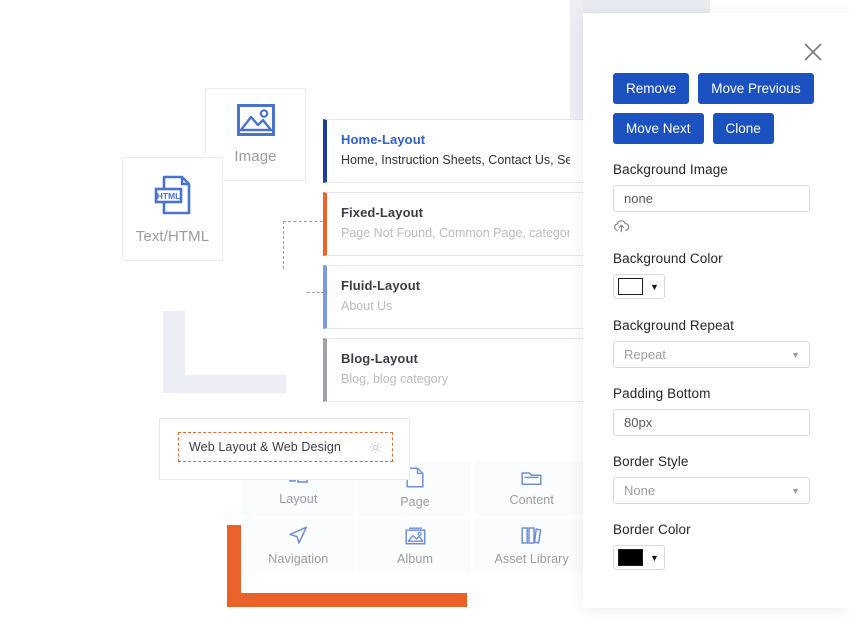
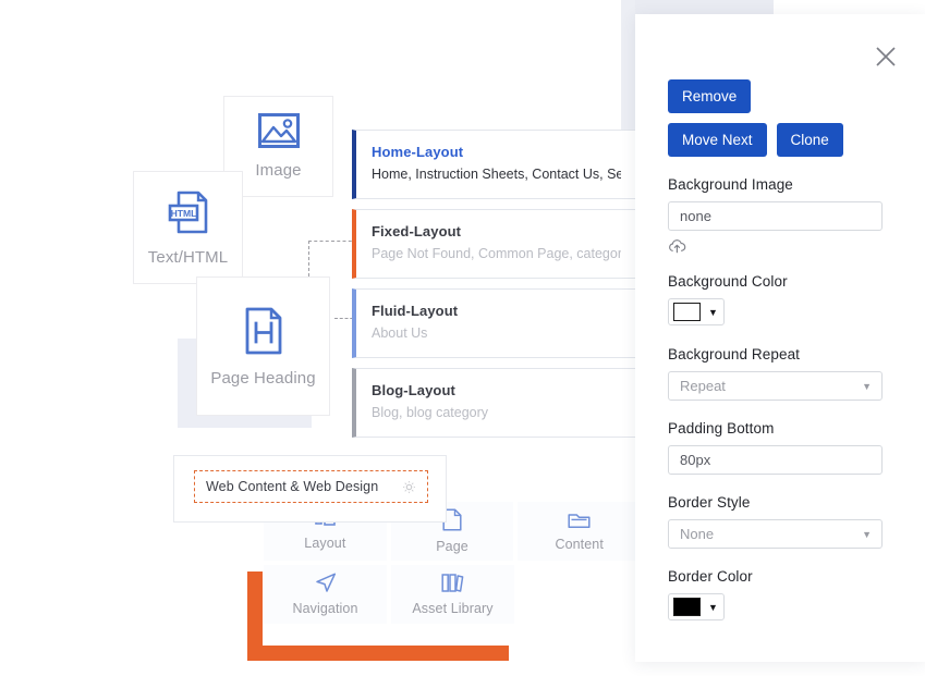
  Image
  HTML
  Text/HTML
+ Page Heading
  Home-Layout
  Home, Instruction Sheets, Contact Us, Se
  Fixed-Layout
  Page Not Found, Common Page, categor
  Fluid-Layout
  About Us
  Blog-Layout
  Blog, blog category
  Layout
  Page
  Content
  Navigation
- Album
  Asset Library
- Web Layout & Web Design
+ Web Content & Web Design
  Remove
- Move Previous
  Move Next
  Clone
  Background Image
  none
  Background Color
  ▼
  Background Repeat
  Repeat
  ▼
  Padding Bottom
  80px
  Border Style
  None
  ▼
  Border Color
  ▼
